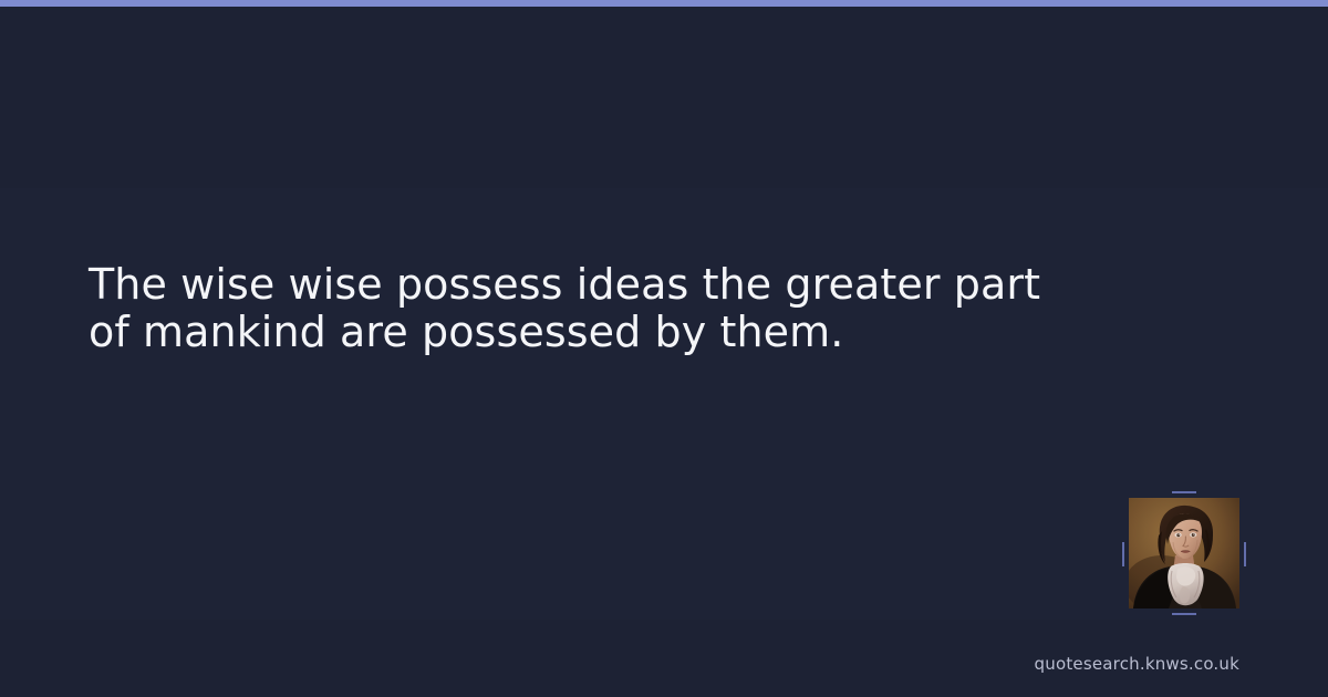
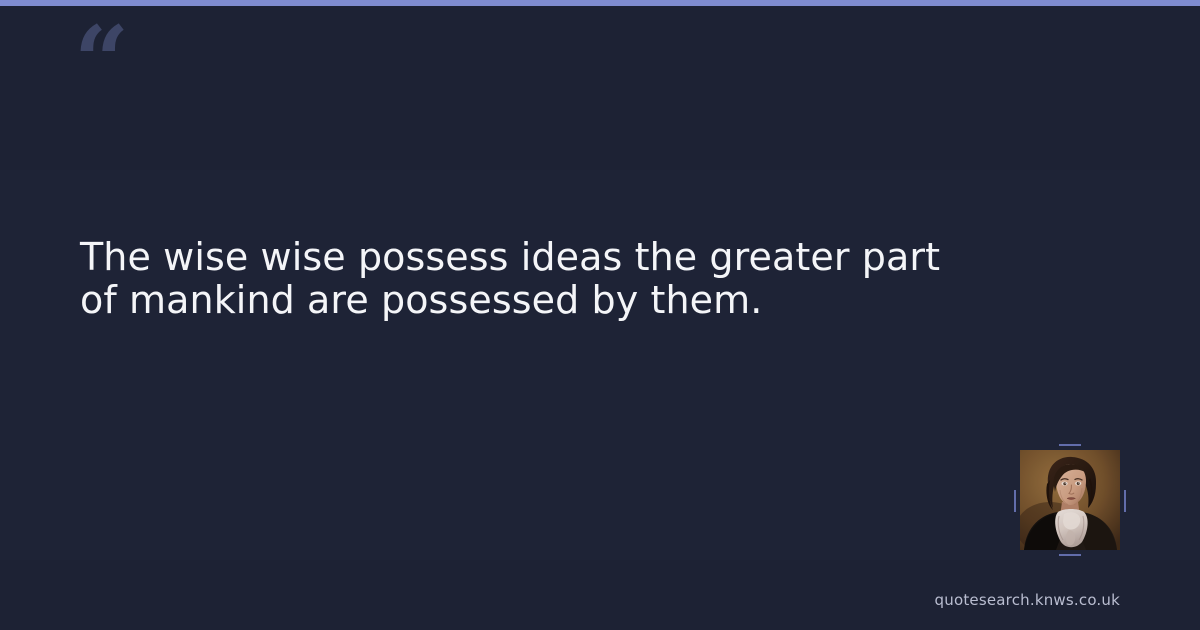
+ “
  The wise wise possess ideas the greater part of mankind are possessed by them.
  quotesearch.knws.co.uk
